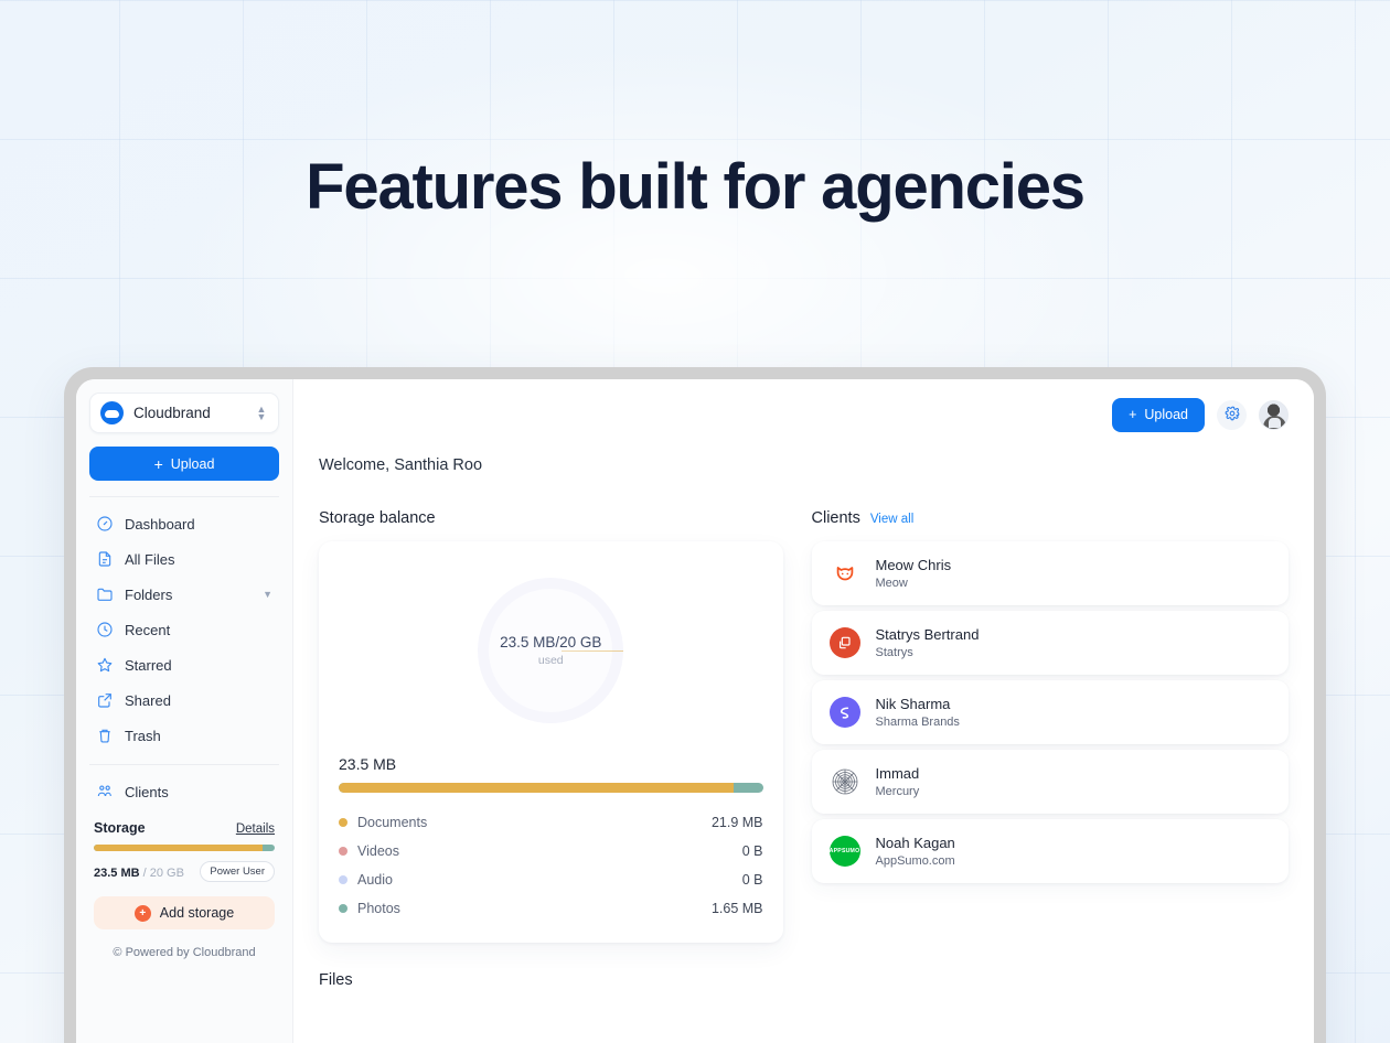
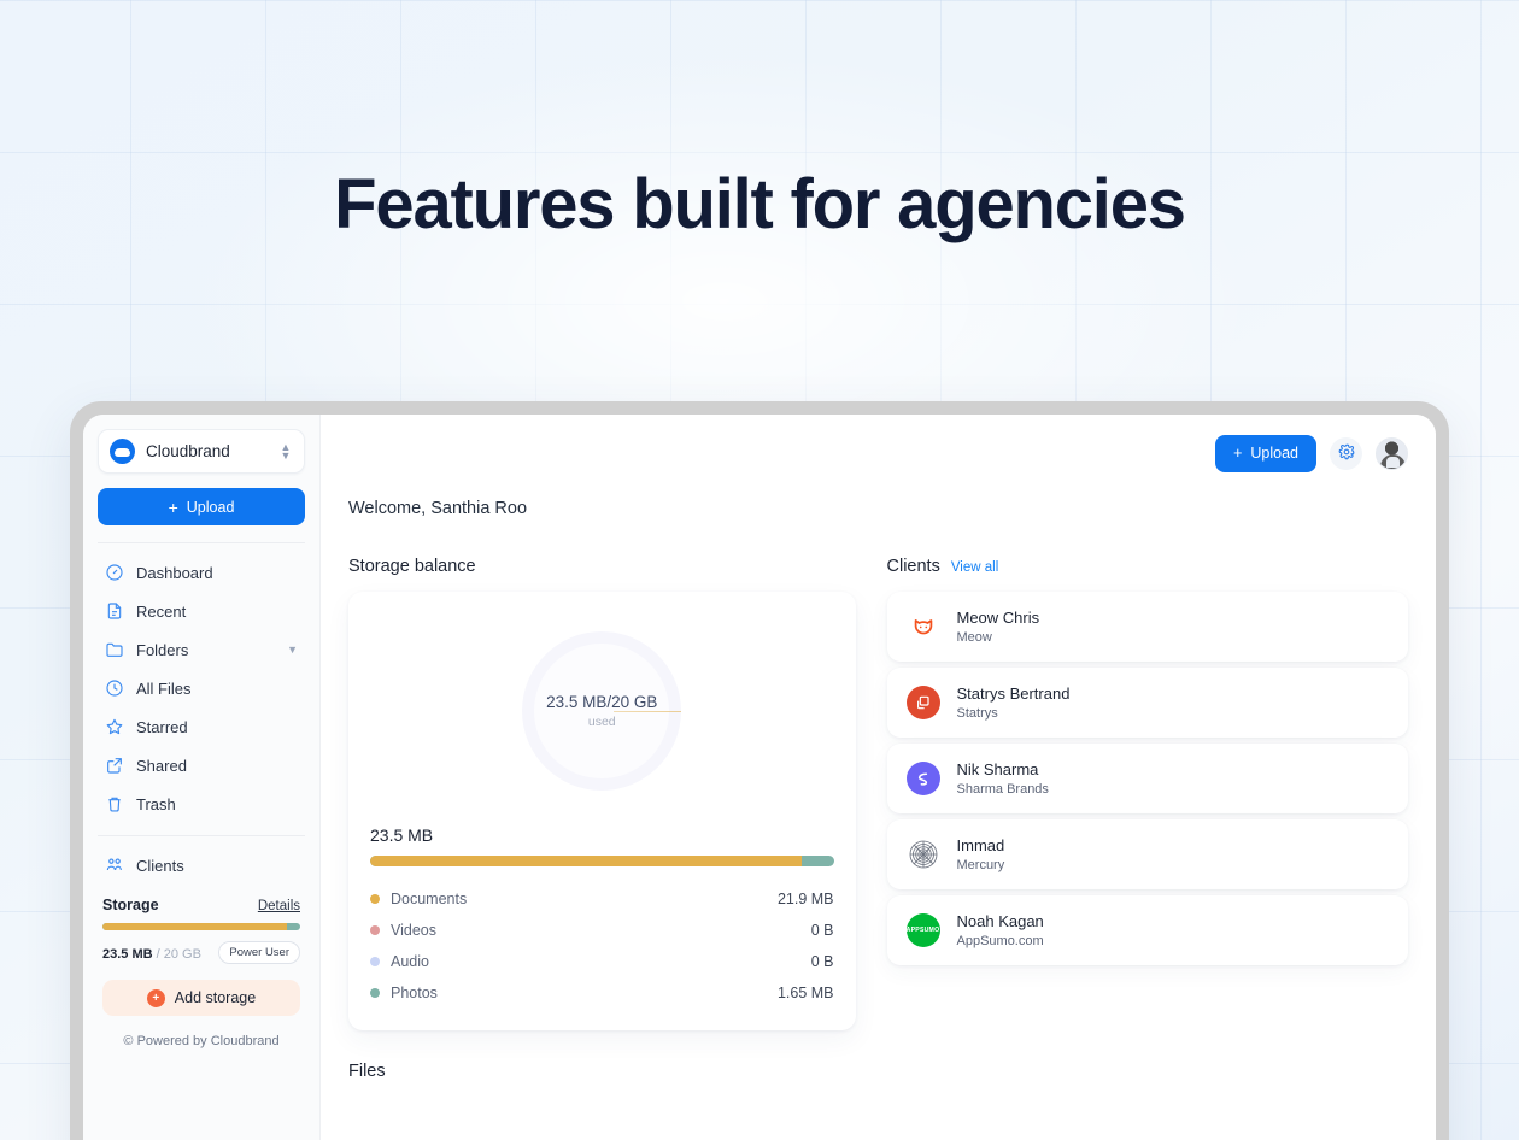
  Features built for agencies
  Cloudbrand
  ▲
  ▼
  +
  Upload
  Dashboard
- All Files
+ Recent
  Folders
  ▼
- Recent
+ All Files
  Starred
  Shared
  Trash
  Clients
  Storage
  Details
  23.5 MB / 20 GB
  Power User
  +
  Add storage
  © Powered by Cloudbrand
  +
  Upload
  Welcome, Santhia Roo
  Storage balance
  23.5 MB/20 GB
  used
  23.5 MB
  Documents
  21.9 MB
  Videos
  0 B
  Audio
  0 B
  Photos
  1.65 MB
  Clients
  View all
  Meow Chris
  Meow
  Statrys Bertrand
  Statrys
  Nik Sharma
  Sharma Brands
  Immad
  Mercury
  Noah Kagan
  AppSumo.com
  Files
